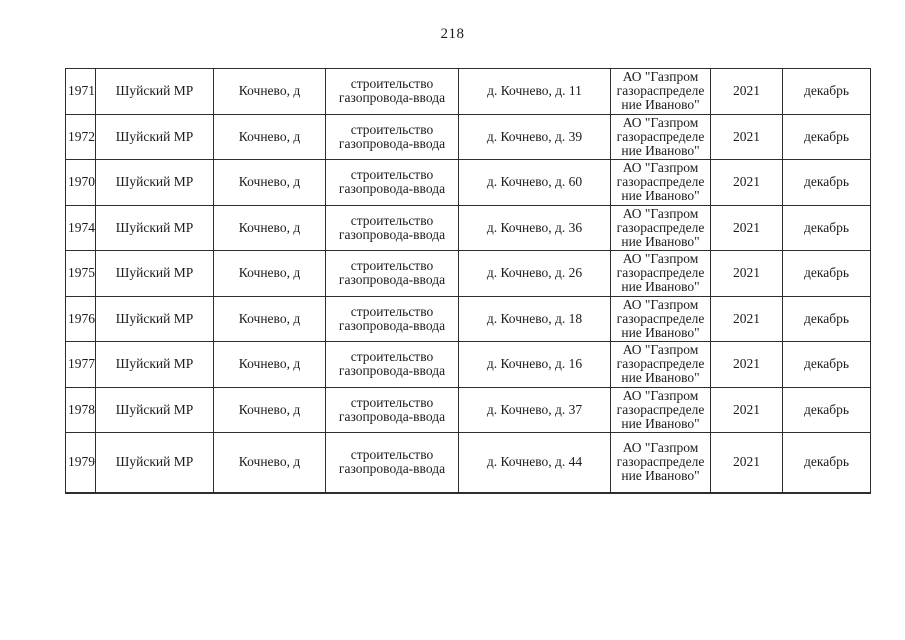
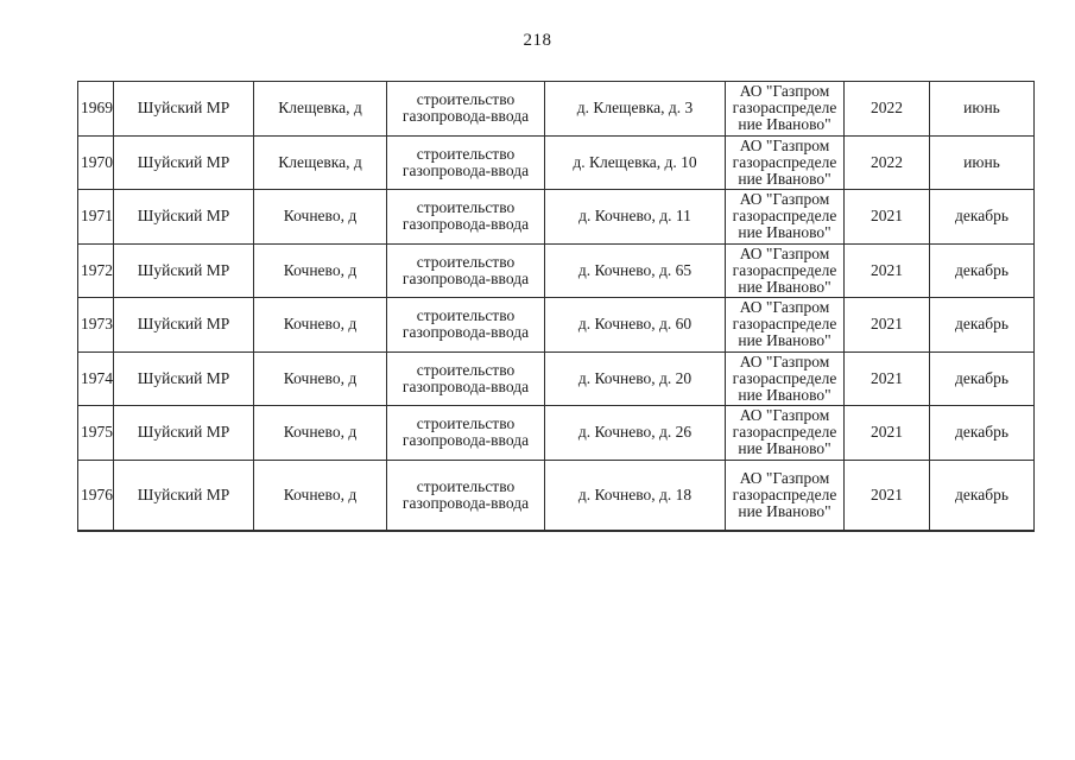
  218
+ 1969	Шуйский МР	Клещевка, д	строительство газопровода-ввода	д. Клещевка, д. 3	АО "Газпром газораспределе ние Иваново"	2022	июнь
+ 1970	Шуйский МР	Клещевка, д	строительство газопровода-ввода	д. Клещевка, д. 10	АО "Газпром газораспределе ние Иваново"	2022	июнь
  1971	Шуйский МР	Кочнево, д	строительство газопровода-ввода	д. Кочнево, д. 11	АО "Газпром газораспределе ние Иваново"	2021	декабрь
- 1972	Шуйский МР	Кочнево, д	строительство газопровода-ввода	д. Кочнево, д. 39	АО "Газпром газораспределе ние Иваново"	2021	декабрь
+ 1972	Шуйский МР	Кочнево, д	строительство газопровода-ввода	д. Кочнево, д. 65	АО "Газпром газораспределе ние Иваново"	2021	декабрь
- 1970	Шуйский МР	Кочнево, д	строительство газопровода-ввода	д. Кочнево, д. 60	АО "Газпром газораспределе ние Иваново"	2021	декабрь
+ 1973	Шуйский МР	Кочнево, д	строительство газопровода-ввода	д. Кочнево, д. 60	АО "Газпром газораспределе ние Иваново"	2021	декабрь
- 1974	Шуйский МР	Кочнево, д	строительство газопровода-ввода	д. Кочнево, д. 36	АО "Газпром газораспределе ние Иваново"	2021	декабрь
+ 1974	Шуйский МР	Кочнево, д	строительство газопровода-ввода	д. Кочнево, д. 20	АО "Газпром газораспределе ние Иваново"	2021	декабрь
  1975	Шуйский МР	Кочнево, д	строительство газопровода-ввода	д. Кочнево, д. 26	АО "Газпром газораспределе ние Иваново"	2021	декабрь
  1976	Шуйский МР	Кочнево, д	строительство газопровода-ввода	д. Кочнево, д. 18	АО "Газпром газораспределе ние Иваново"	2021	декабрь
- 1977	Шуйский МР	Кочнево, д	строительство газопровода-ввода	д. Кочнево, д. 16	АО "Газпром газораспределе ние Иваново"	2021	декабрь
- 1978	Шуйский МР	Кочнево, д	строительство газопровода-ввода	д. Кочнево, д. 37	АО "Газпром газораспределе ние Иваново"	2021	декабрь
- 1979	Шуйский МР	Кочнево, д	строительство газопровода-ввода	д. Кочнево, д. 44	АО "Газпром газораспределе ние Иваново"	2021	декабрь
